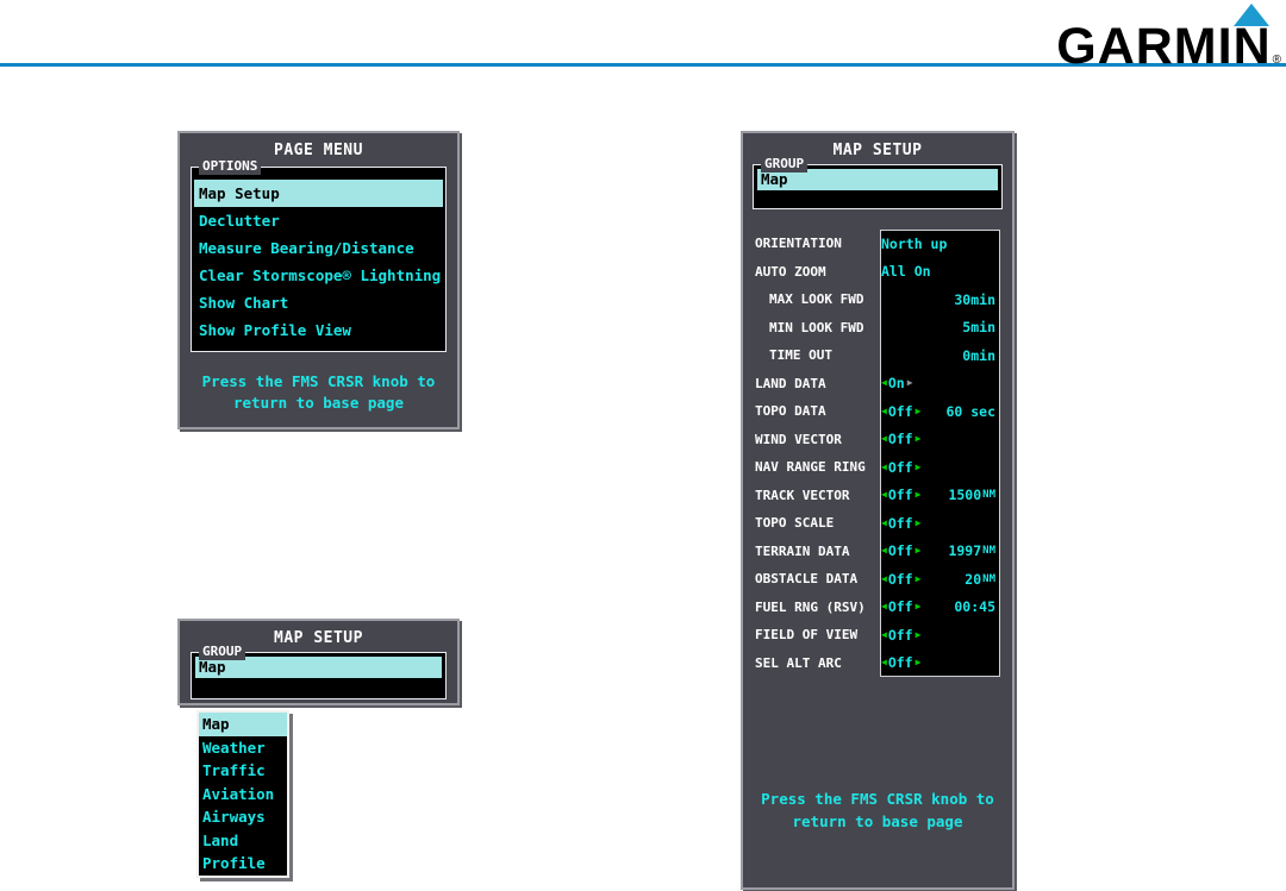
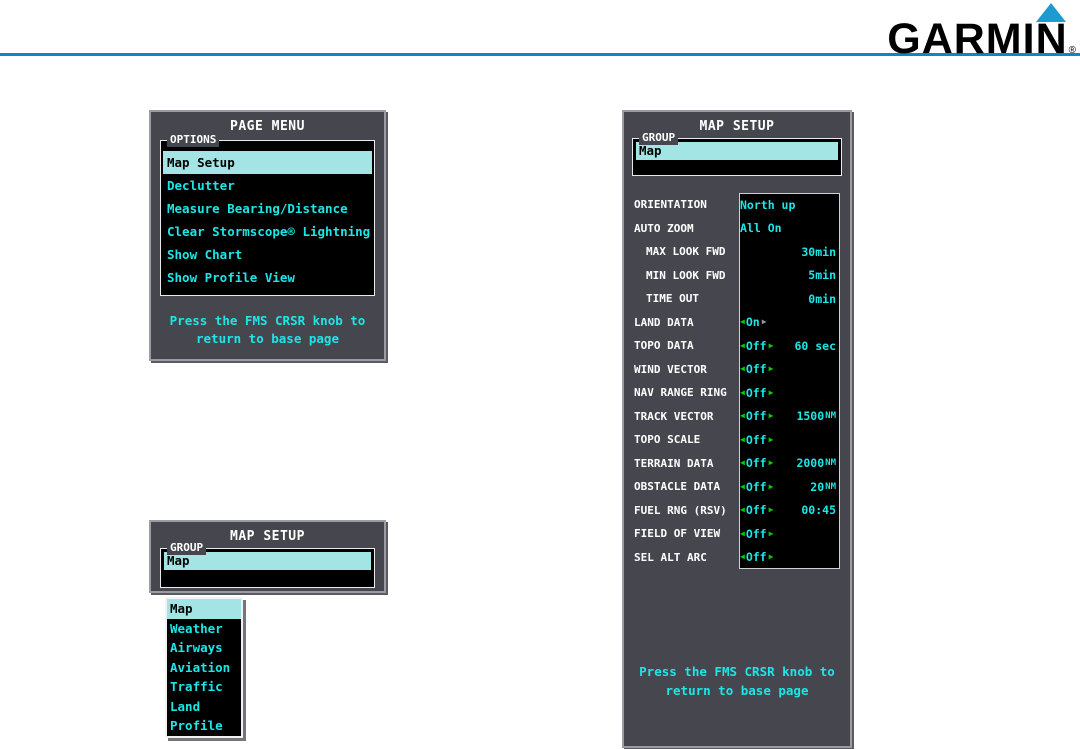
  GARMIN
  ®
  PAGE MENU
  OPTIONS
  Map Setup
  Declutter
  Measure Bearing/Distance
  Clear Stormscope® Lightning
  Show Chart
  Show Profile View
  Press the FMS CRSR knob to
  return to base page
  MAP SETUP
  GROUP
  Map
  Map
  Weather
- Traffic
+ Airways
  Aviation
- Airways
+ Traffic
  Land
  Profile
  MAP SETUP
  GROUP
  Map
  ORIENTATION
  North up
  AUTO ZOOM
  All On
  MAX LOOK FWD
  30min
  MIN LOOK FWD
  5min
  TIME OUT
  0min
  LAND DATA
  ◀
  On
  ▶
  TOPO DATA
  ◀
  Off
  ▶
  60 sec
  WIND VECTOR
  ◀
  Off
  ▶
  NAV RANGE RING
  ◀
  Off
  ▶
  TRACK VECTOR
  ◀
  Off
  ▶
  1500
  NM
  TOPO SCALE
  ◀
  Off
  ▶
  TERRAIN DATA
  ◀
  Off
  ▶
- 1997
+ 2000
  NM
  OBSTACLE DATA
  ◀
  Off
  ▶
  20
  NM
  FUEL RNG (RSV)
  ◀
  Off
  ▶
  00:45
  FIELD OF VIEW
  ◀
  Off
  ▶
  SEL ALT ARC
  ◀
  Off
  ▶
  Press the FMS CRSR knob to
  return to base page
